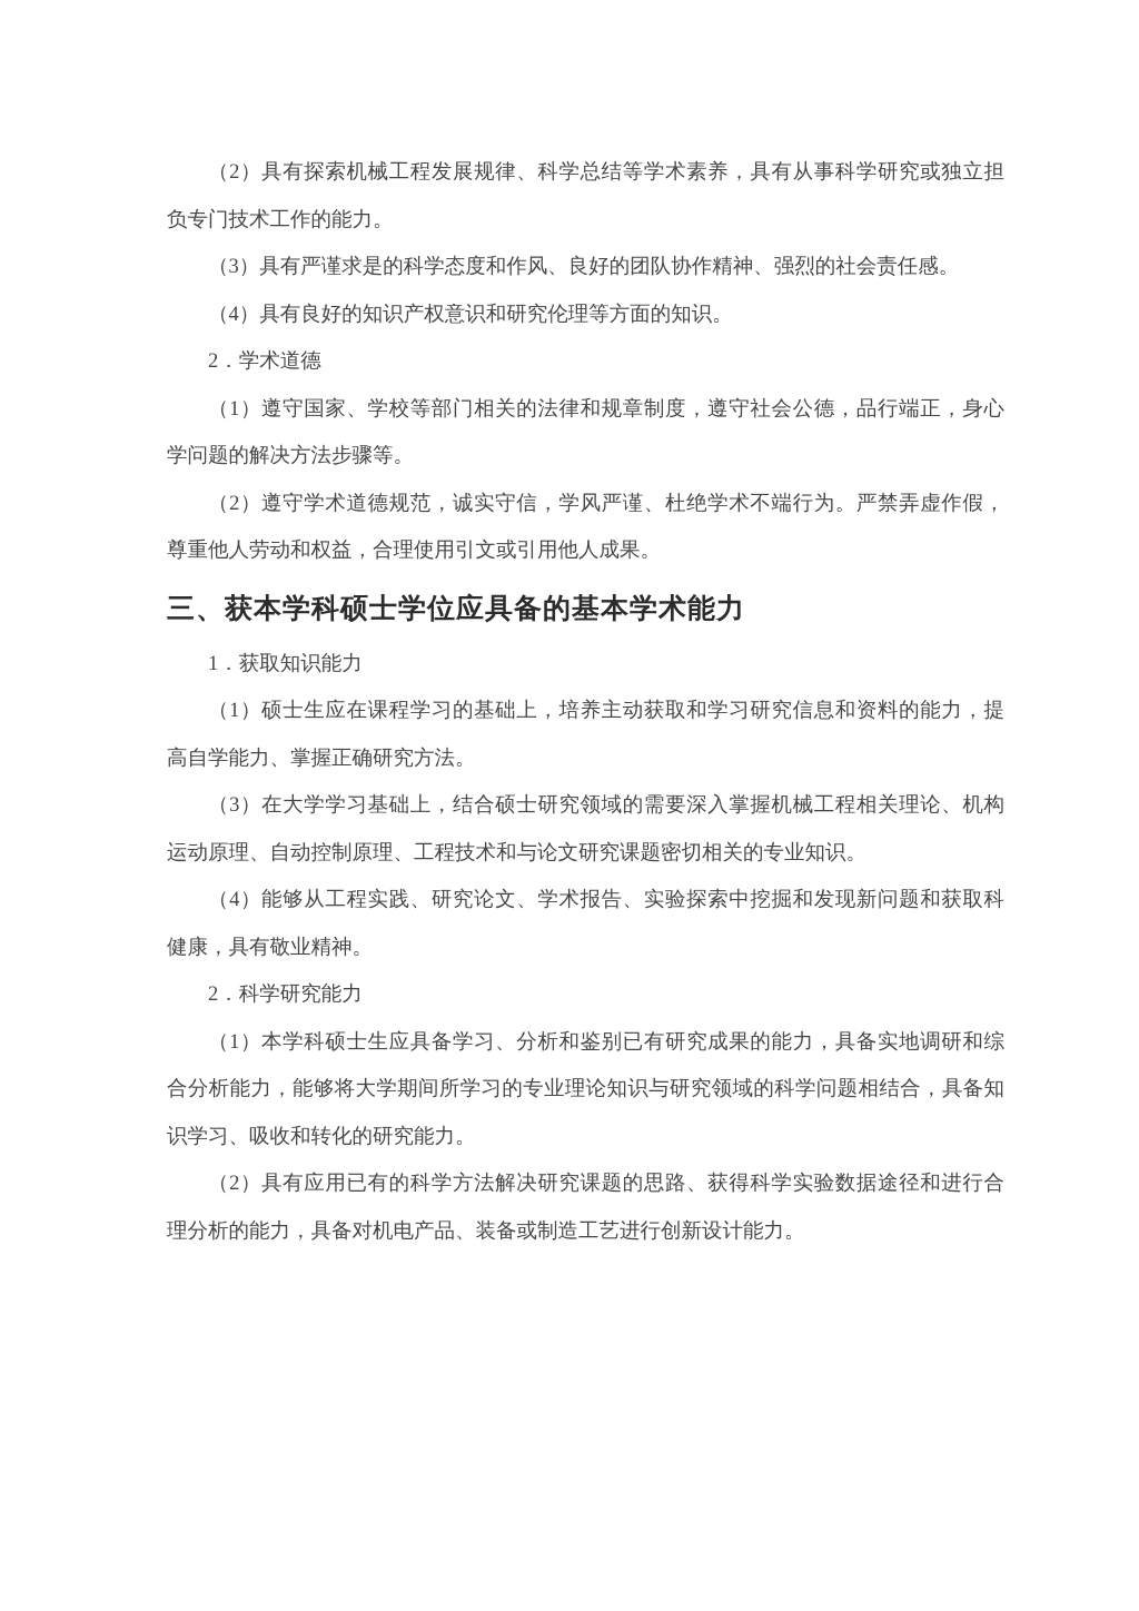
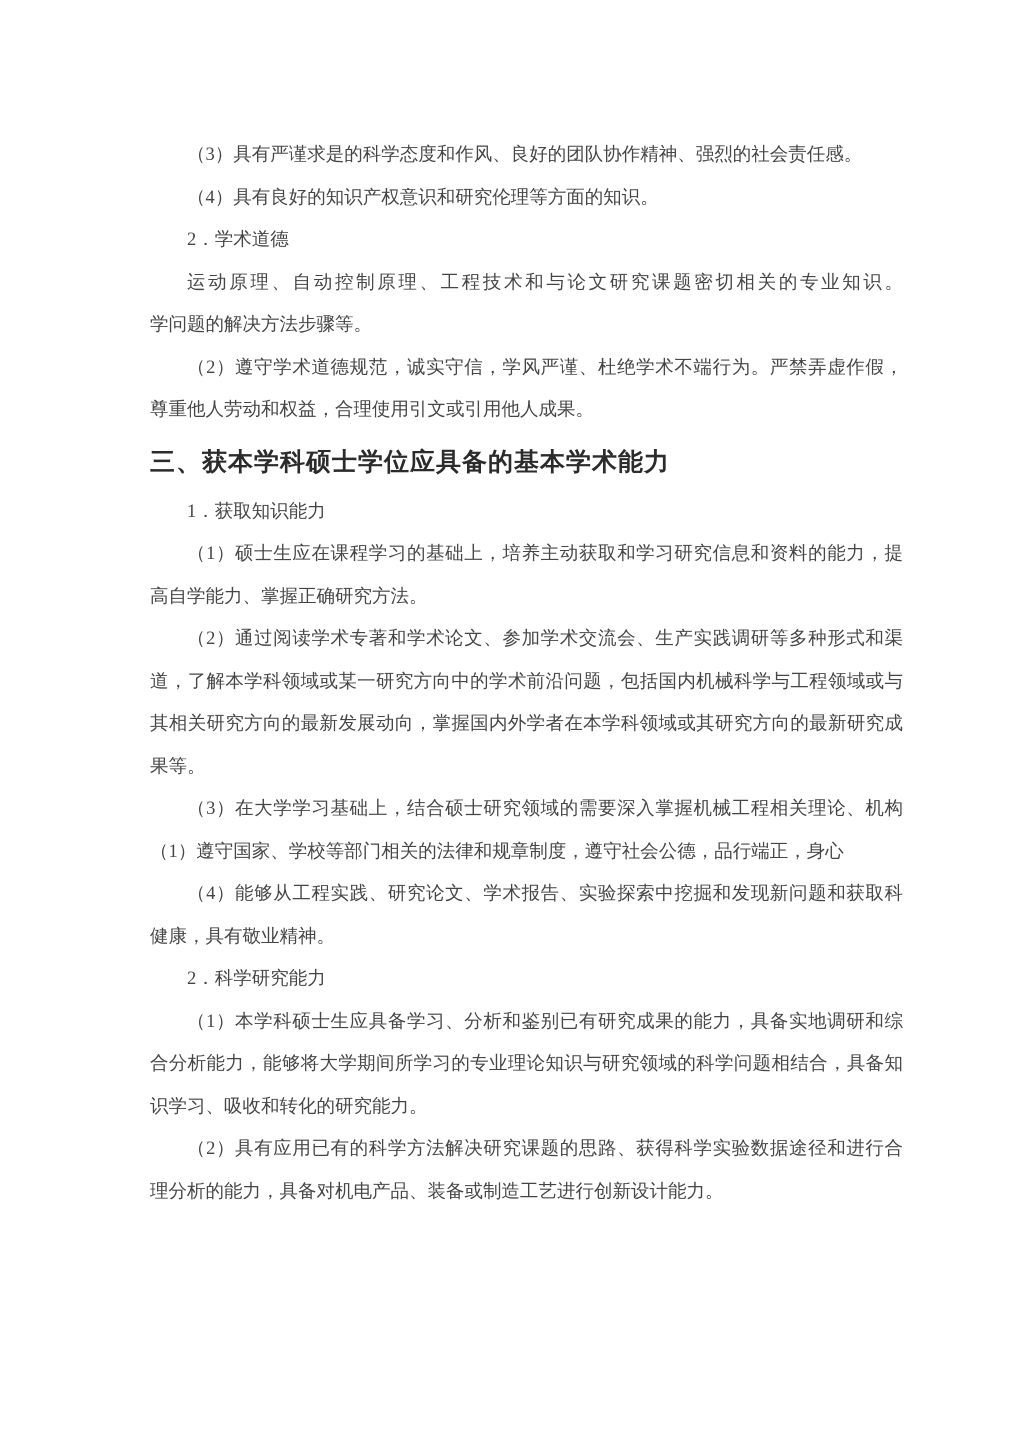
- （2）具有探索机械工程发展规律、科学总结等学术素养，具有从事科学研究或独立担
- 负专门技术工作的能力。
  （3）具有严谨求是的科学态度和作风、良好的团队协作精神、强烈的社会责任感。
  （4）具有良好的知识产权意识和研究伦理等方面的知识。
  2．学术道德
- （1）遵守国家、学校等部门相关的法律和规章制度，遵守社会公德，品行端正，身心
+ 运动原理、自动控制原理、工程技术和与论文研究课题密切相关的专业知识。
  学问题的解决方法步骤等。
  （2）遵守学术道德规范，诚实守信，学风严谨、杜绝学术不端行为。严禁弄虚作假，
  尊重他人劳动和权益，合理使用引文或引用他人成果。
  三、获本学科硕士学位应具备的基本学术能力
  1．获取知识能力
  （1）硕士生应在课程学习的基础上，培养主动获取和学习研究信息和资料的能力，提
  高自学能力、掌握正确研究方法。
+ （2）通过阅读学术专著和学术论文、参加学术交流会、生产实践调研等多种形式和渠
+ 道，了解本学科领域或某一研究方向中的学术前沿问题，包括国内机械科学与工程领域或与
+ 其相关研究方向的最新发展动向，掌握国内外学者在本学科领域或其研究方向的最新研究成
+ 果等。
  （3）在大学学习基础上，结合硕士研究领域的需要深入掌握机械工程相关理论、机构
- 运动原理、自动控制原理、工程技术和与论文研究课题密切相关的专业知识。
+ （1）遵守国家、学校等部门相关的法律和规章制度，遵守社会公德，品行端正，身心
  （4）能够从工程实践、研究论文、学术报告、实验探索中挖掘和发现新问题和获取科
  健康，具有敬业精神。
  2．科学研究能力
  （1）本学科硕士生应具备学习、分析和鉴别已有研究成果的能力，具备实地调研和综
  合分析能力，能够将大学期间所学习的专业理论知识与研究领域的科学问题相结合，具备知
  识学习、吸收和转化的研究能力。
  （2）具有应用已有的科学方法解决研究课题的思路、获得科学实验数据途径和进行合
  理分析的能力，具备对机电产品、装备或制造工艺进行创新设计能力。
